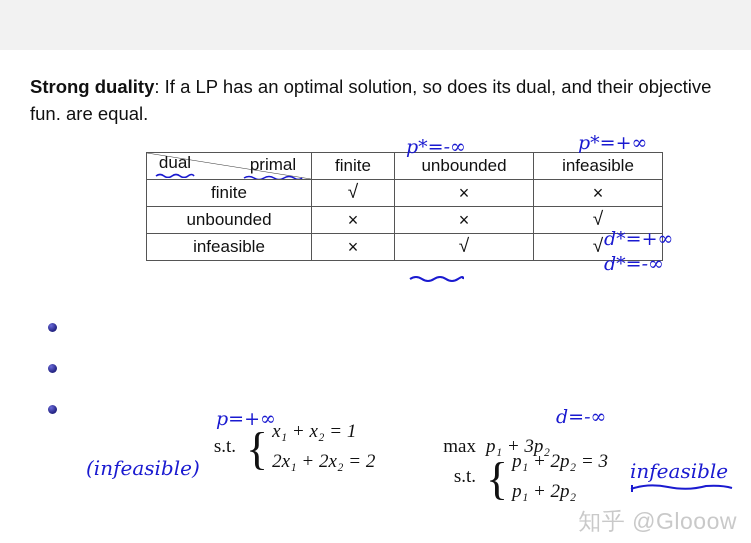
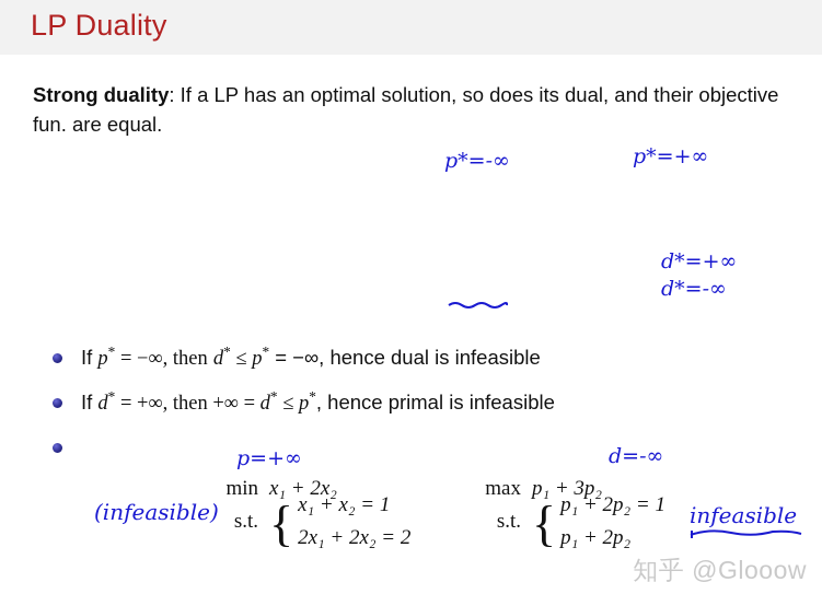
+ LP Duality
  Strong duality: If a LP has an optimal solution, so does its dual, and their objective fun. are equal.
- primal dual	finite	unbounded	infeasible
- finite	√	×	×
- unbounded	×	×	√
- infeasible	×	√	√
  p*=-∞
  p*=+∞
  d*=+∞
  d*=-∞
+ If p* = −∞, then d* ≤ p* = −∞, hence dual is infeasible
+ If d* = +∞, then +∞ = d* ≤ p*, hence primal is infeasible
+ min
+ x₁ + 2x₂
  s.t.
  {
  x₁ + x₂ = 1
  2x₁ + 2x₂ = 2
  max
  p₁ + 3p₂
  s.t.
  {
- p₁ + 2p₂ = 3
+ p₁ + 2p₂ = 1
  p₁ + 2p₂
  (infeasible)
  p=+∞
  d=-∞
  infeasible
  知乎 @Glooow
